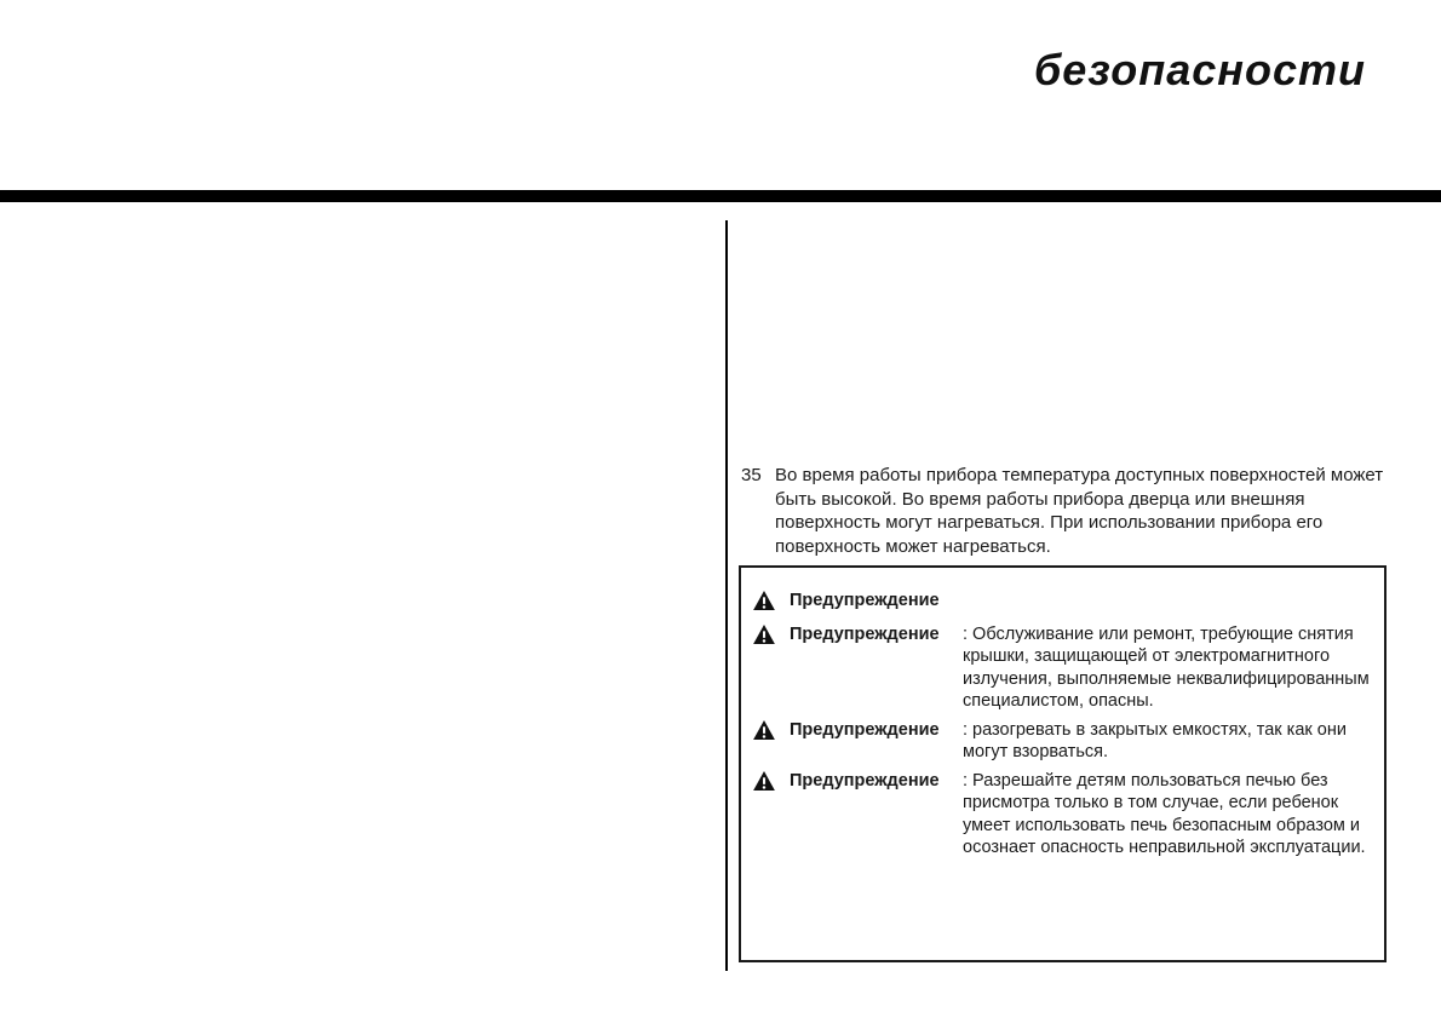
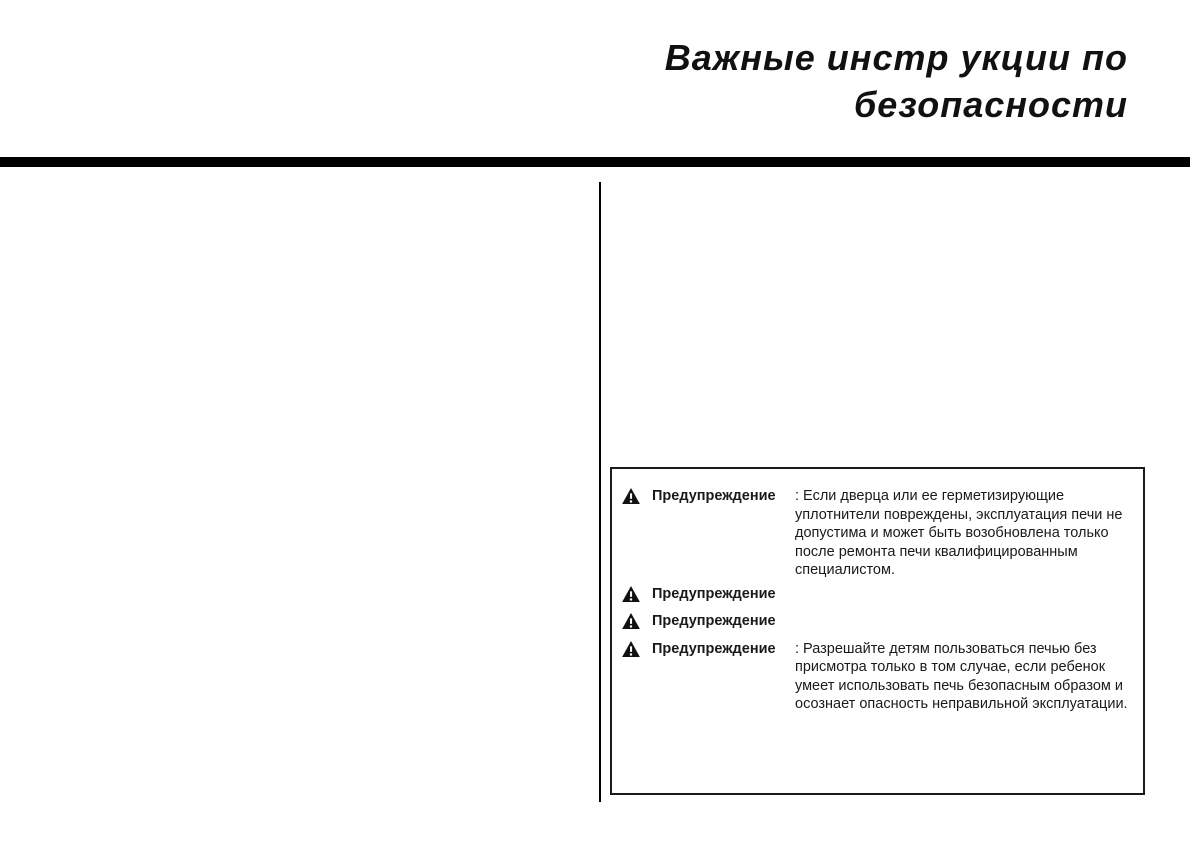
+ Важные инстр укции по
  безопасности
- 35
- Во время работы прибора температура доступных поверхностей может быть высокой. Во время работы прибора дверца или внешняя поверхность могут нагреваться. При использовании прибора его поверхность может нагреваться.
  Предупреждение
+ : Если дверца или ее герметизирующие уплотнители повреждены, эксплуатация печи не допустима и может быть возобновлена только после ремонта печи квалифицированным специалистом.
  Предупреждение
- : Обслуживание или ремонт, требующие снятия крышки, защищающей от электромагнитного излучения, выполняемые неквалифицированным специалистом, опасны.
  Предупреждение
- : разогревать в закрытых емкостях, так как они могут взорваться.
  Предупреждение
  : Разрешайте детям пользоваться печью без присмотра только в том случае, если ребенок умеет использовать печь безопасным образом и осознает опасность неправильной эксплуатации.
